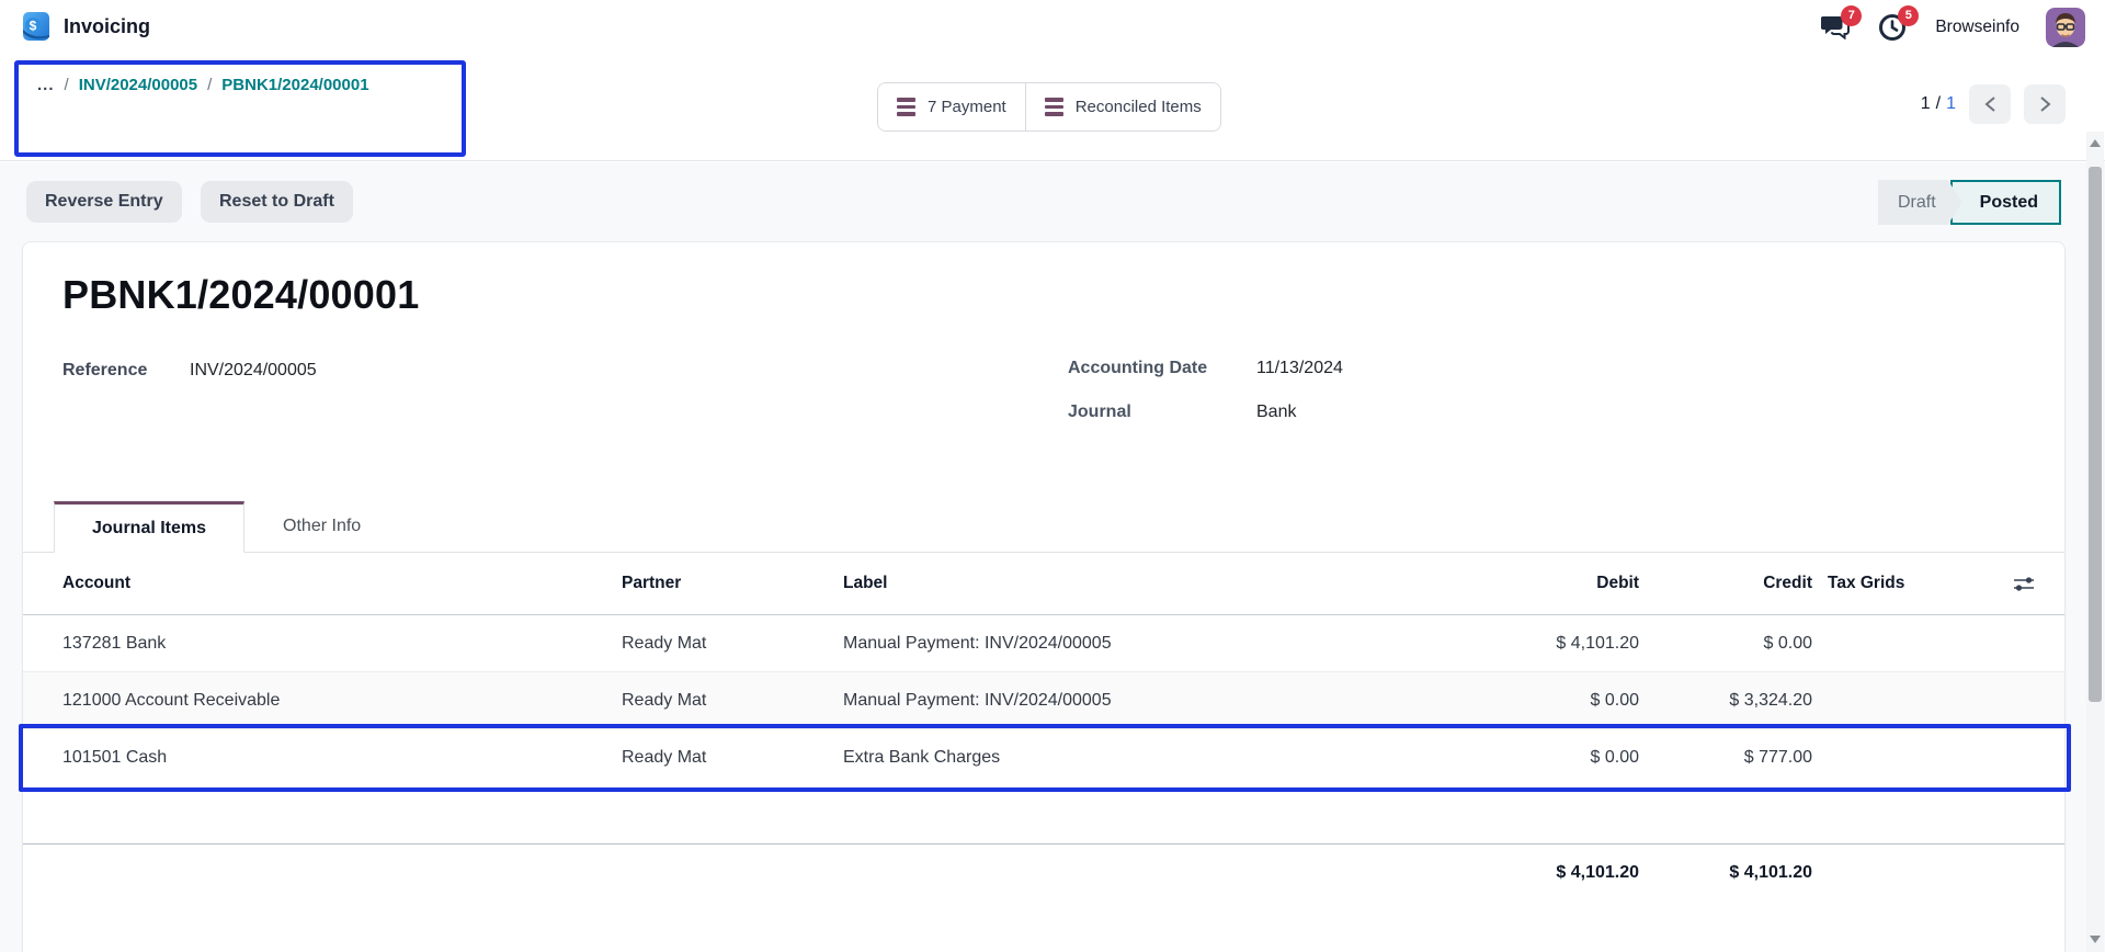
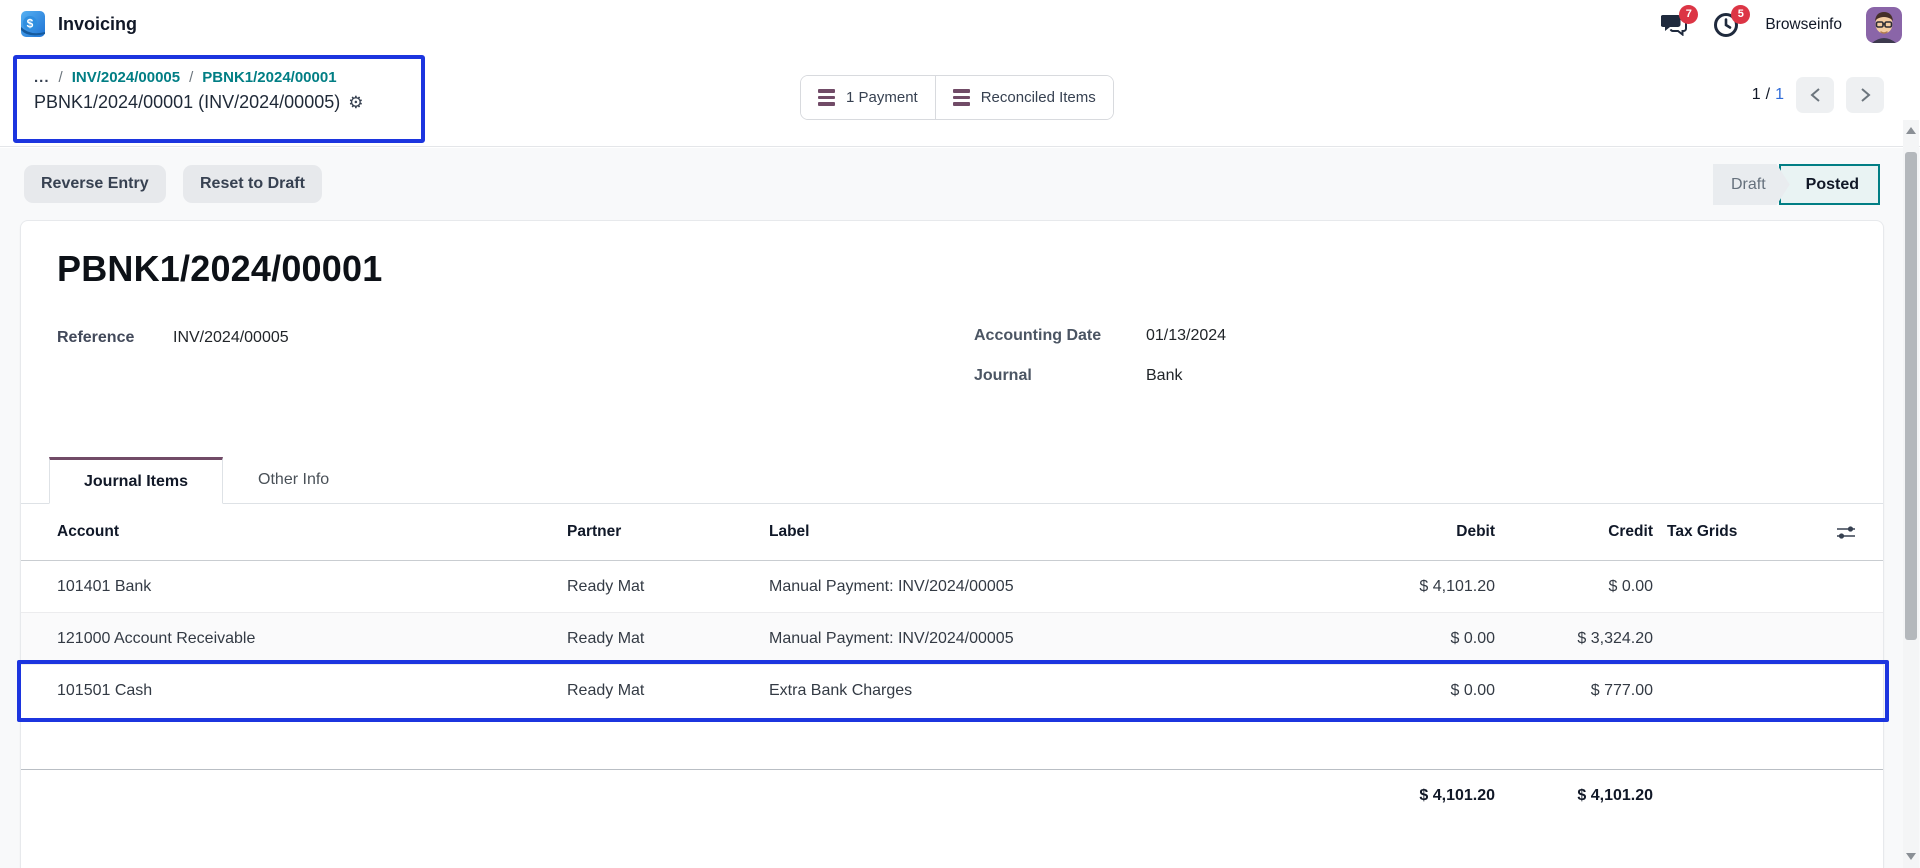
  $
  Invoicing
  7
  5
  Browseinfo
  ...
  /
  INV/2024/00005
  /
  PBNK1/2024/00001
+ PBNK1/2024/00001 (INV/2024/00005)
+ ⚙
- 7 Payment
+ 1 Payment
  Reconciled Items
  1
  /
  1
  Reverse Entry
  Reset to Draft
  Draft
  Posted
  PBNK1/2024/00001
  Reference
  INV/2024/00005
  Accounting Date
- 11/13/2024
+ 01/13/2024
  Journal
  Bank
  Journal Items
  Other Info
  Account
  Partner
  Label
  Debit
  Credit
  Tax Grids
- 137281 Bank
+ 101401 Bank
  Ready Mat
  Manual Payment: INV/2024/00005
  $ 4,101.20
  $ 0.00
  121000 Account Receivable
  Ready Mat
  Manual Payment: INV/2024/00005
  $ 0.00
  $ 3,324.20
  101501 Cash
  Ready Mat
  Extra Bank Charges
  $ 0.00
  $ 777.00
  $ 4,101.20
  $ 4,101.20
